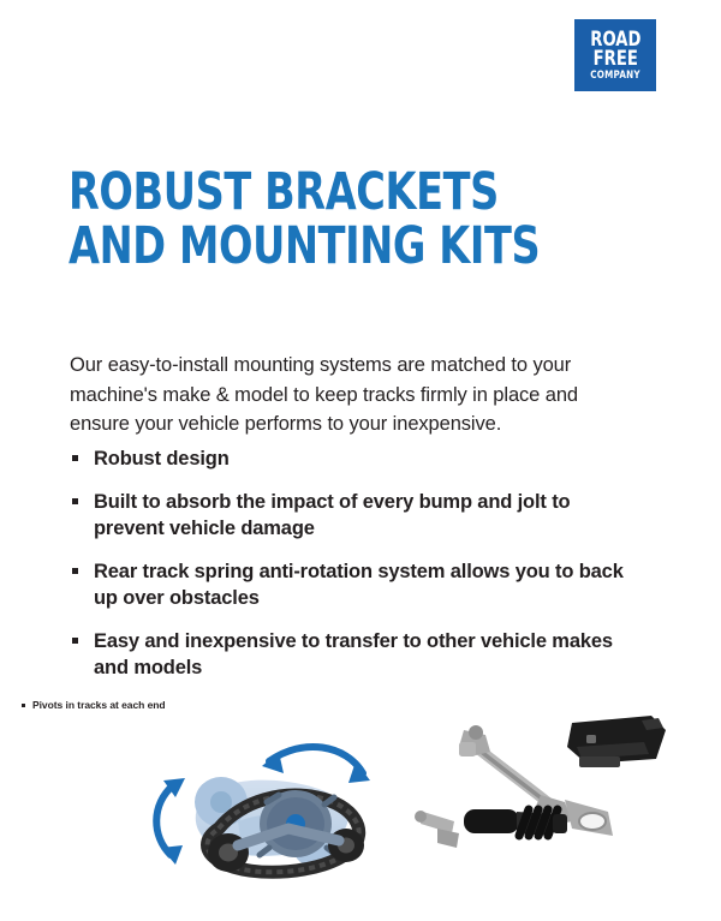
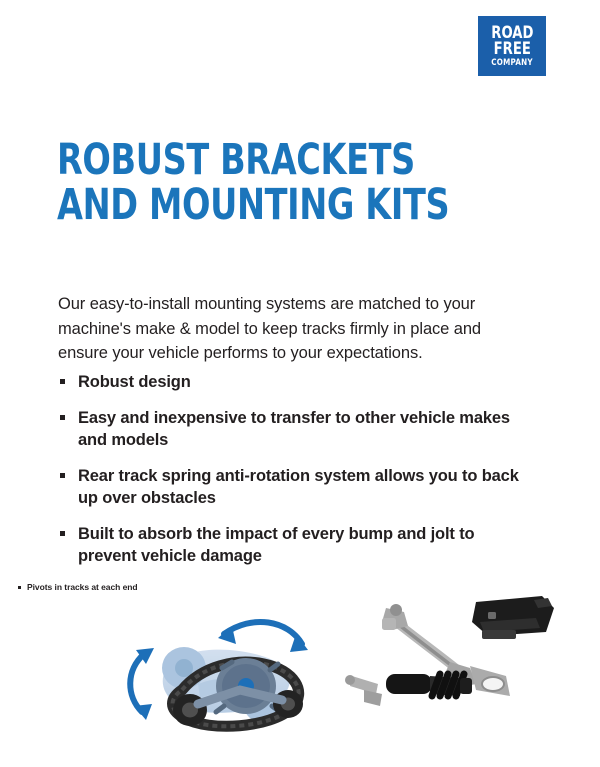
  ROAD
  FREE
  COMPANY
  ROBUST BRACKETS
  AND MOUNTING KITS
- Our easy-to-install mounting systems are matched to your machine's make & model to keep tracks firmly in place and ensure your vehicle performs to your inexpensive.
+ Our easy-to-install mounting systems are matched to your machine's make & model to keep tracks firmly in place and ensure your vehicle performs to your expectations.
  Robust design
- Built to absorb the impact of every bump and jolt to prevent vehicle damage
+ Easy and inexpensive to transfer to other vehicle makes and models
  Rear track spring anti-rotation system allows you to back up over obstacles
- Easy and inexpensive to transfer to other vehicle makes and models
+ Built to absorb the impact of every bump and jolt to prevent vehicle damage
  Pivots in tracks at each end
